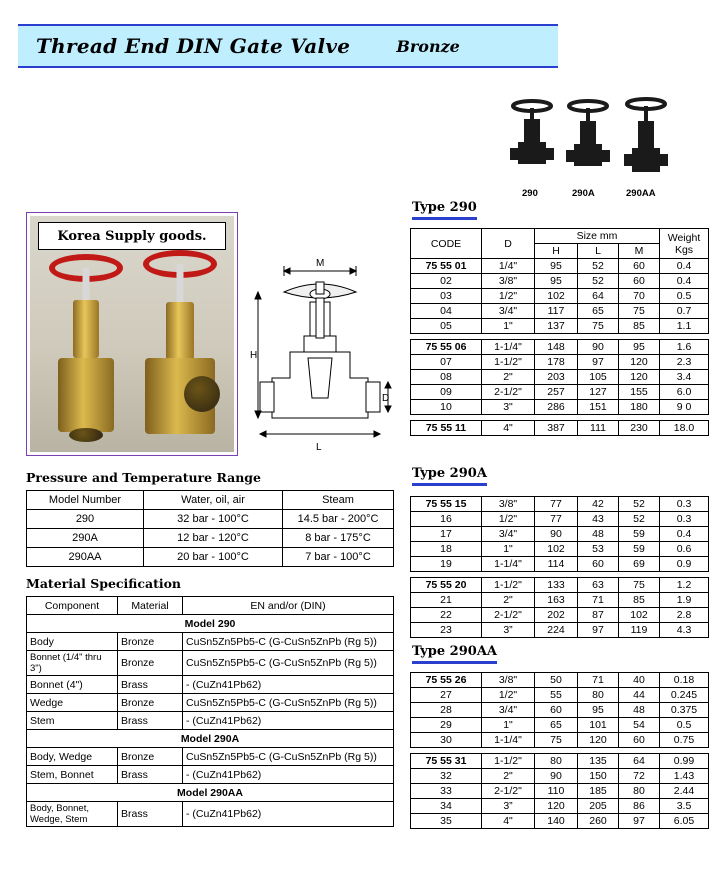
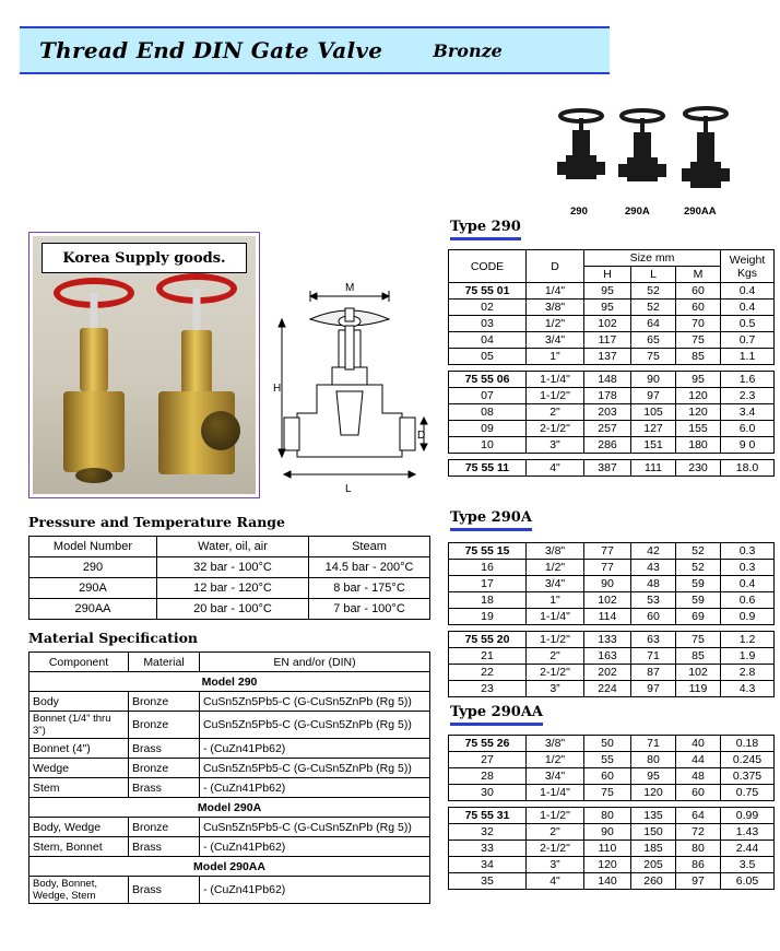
  Thread End DIN Gate Valve
  Bronze
  290
  290A
  290AA
  Korea Supply goods.
  M
  H
  L
  D
  Pressure and Temperature Range
  Model Number	Water, oil, air	Steam
  290	32 bar - 100°C	14.5 bar - 200°C
  290A	12 bar - 120°C	8 bar - 175°C
  290AA	20 bar - 100°C	7 bar - 100°C
  Material Specification
  Component	Material	EN and/or (DIN)
  Model 290
  Body	Bronze	CuSn5Zn5Pb5-C (G-CuSn5ZnPb (Rg 5))
  Bonnet (1/4" thru 3")	Bronze	CuSn5Zn5Pb5-C (G-CuSn5ZnPb (Rg 5))
  Bonnet (4")	Brass	- (CuZn41Pb62)
  Wedge	Bronze	CuSn5Zn5Pb5-C (G-CuSn5ZnPb (Rg 5))
  Stem	Brass	- (CuZn41Pb62)
  Model 290A
  Body, Wedge	Bronze	CuSn5Zn5Pb5-C (G-CuSn5ZnPb (Rg 5))
  Stem, Bonnet	Brass	- (CuZn41Pb62)
  Model 290AA
  Body, Bonnet, Wedge, Stem	Brass	- (CuZn41Pb62)
  Type 290
  CODE	D	Size mm	Weight Kgs
  H	L	M
  75 55 01	1/4"	95	52	60	0.4
  02	3/8"	95	52	60	0.4
  03	1/2"	102	64	70	0.5
  04	3/4"	117	65	75	0.7
  05	1"	137	75	85	1.1
  75 55 06	1-1/4"	148	90	95	1.6
  07	1-1/2"	178	97	120	2.3
  08	2"	203	105	120	3.4
  09	2-1/2"	257	127	155	6.0
  10	3"	286	151	180	9 0
  75 55 11	4"	387	111	230	18.0
  Type 290A
  75 55 15	3/8"	77	42	52	0.3
  16	1/2"	77	43	52	0.3
  17	3/4"	90	48	59	0.4
  18	1"	102	53	59	0.6
  19	1-1/4"	114	60	69	0.9
  75 55 20	1-1/2"	133	63	75	1.2
  21	2"	163	71	85	1.9
  22	2-1/2"	202	87	102	2.8
  23	3”	224	97	119	4.3
  Type 290AA
  75 55 26	3/8"	50	71	40	0.18
  27	1/2"	55	80	44	0.245
  28	3/4"	60	95	48	0.375
- 29	1"	65	101	54	0.5
  30	1-1/4"	75	120	60	0.75
  75 55 31	1-1/2"	80	135	64	0.99
  32	2"	90	150	72	1.43
  33	2-1/2"	110	185	80	2.44
  34	3”	120	205	86	3.5
  35	4"	140	260	97	6.05
